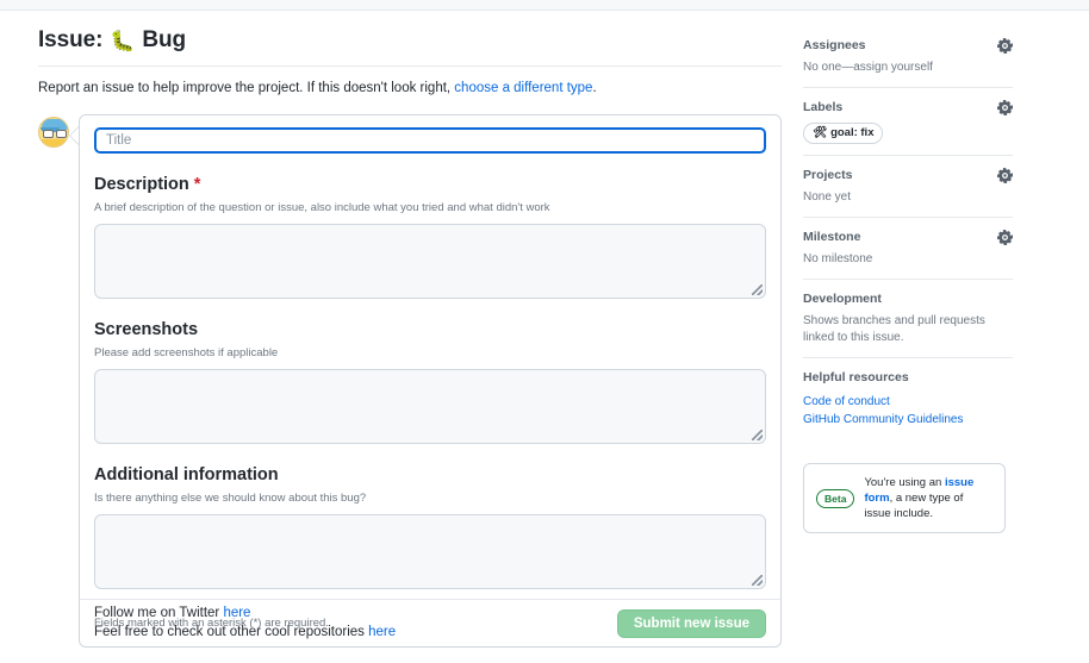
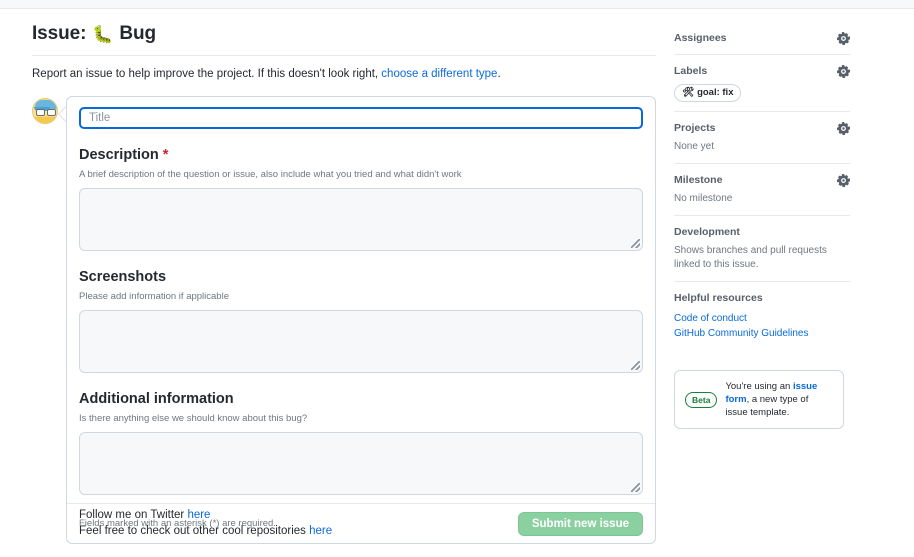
  Issue:
  🐛
  Bug
  Report an issue to help improve the project. If this doesn't look right, choose a different type.
  Title
  Description *
  A brief description of the question or issue, also include what you tried and what didn't work
  Screenshots
- Please add screenshots if applicable
+ Please add information if applicable
  Additional information
  Is there anything else we should know about this bug?
  Follow me on Twitter here
  Feel free to check out other cool repositories here
  Fields marked with an asterisk (*) are required.
  Submit new issue
  Assignees
- No one—assign yourself
  Labels
  🛠
  goal: fix
  Projects
  None yet
  Milestone
  No milestone
  Development
  Shows branches and pull requests linked to this issue.
  Helpful resources
  Code of conduct
  GitHub Community Guidelines
  Beta
- You're using an issue form, a new type of issue include.
+ You're using an issue form, a new type of issue template.
